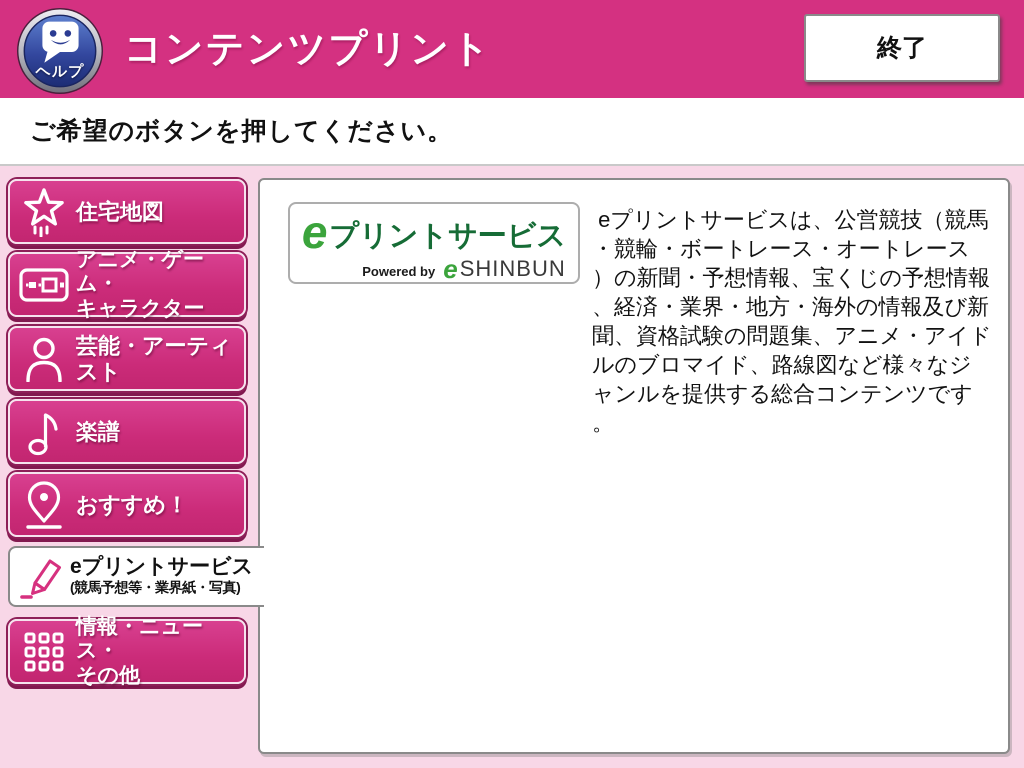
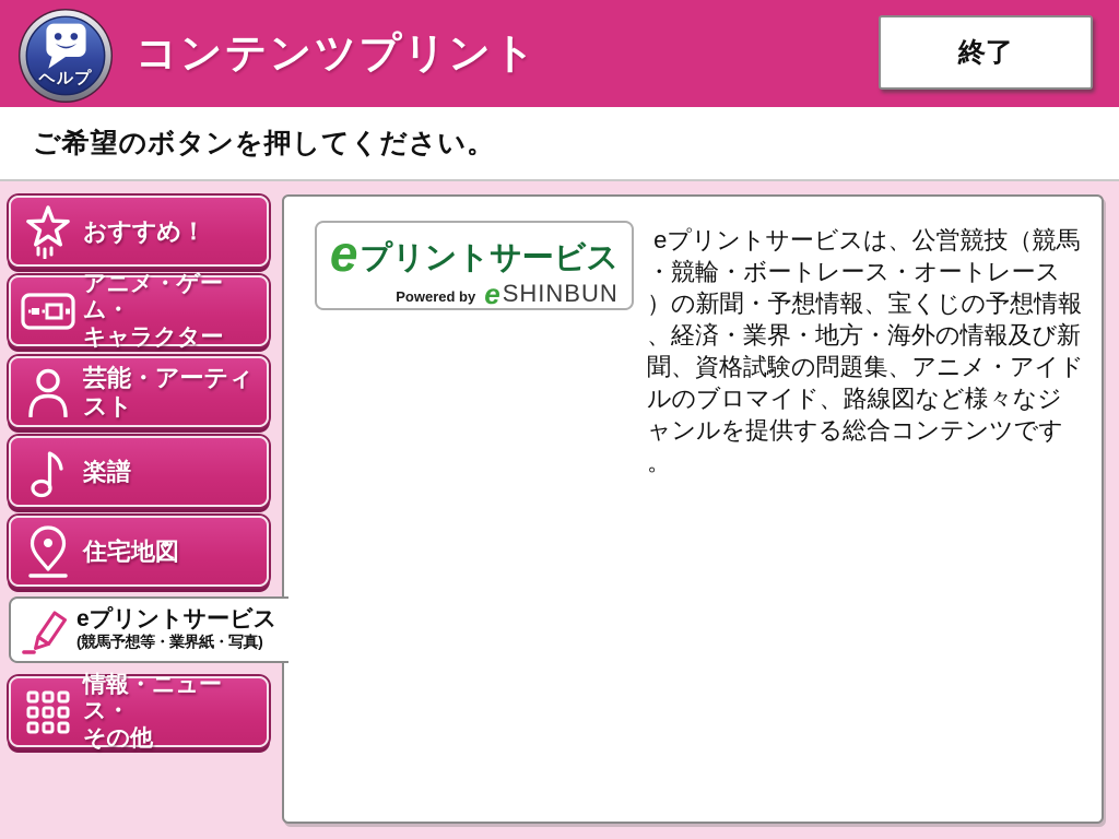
  ヘルプ
  コンテンツプリント
  終了
  ご希望のボタンを押してください。
  e
  プリントサービス
  Powered by
  e
  SHINBUN
  eプリントサービスは、公営競技（競馬・競輪・ボートレース・オートレース）の新聞・予想情報、宝くじの予想情報、経済・業界・地方・海外の情報及び新聞、資格試験の問題集、アニメ・アイドルのブロマイド、路線図など様々なジャンルを提供する総合コンテンツです。
- 住宅地図
+ おすすめ！
  アニメ・ゲーム・
  キャラクター
  芸能・アーティスト
  楽譜
- おすすめ！
+ 住宅地図
  eプリントサービス
  (競馬予想等・業界紙・写真)
  情報・ニュース・
  その他
